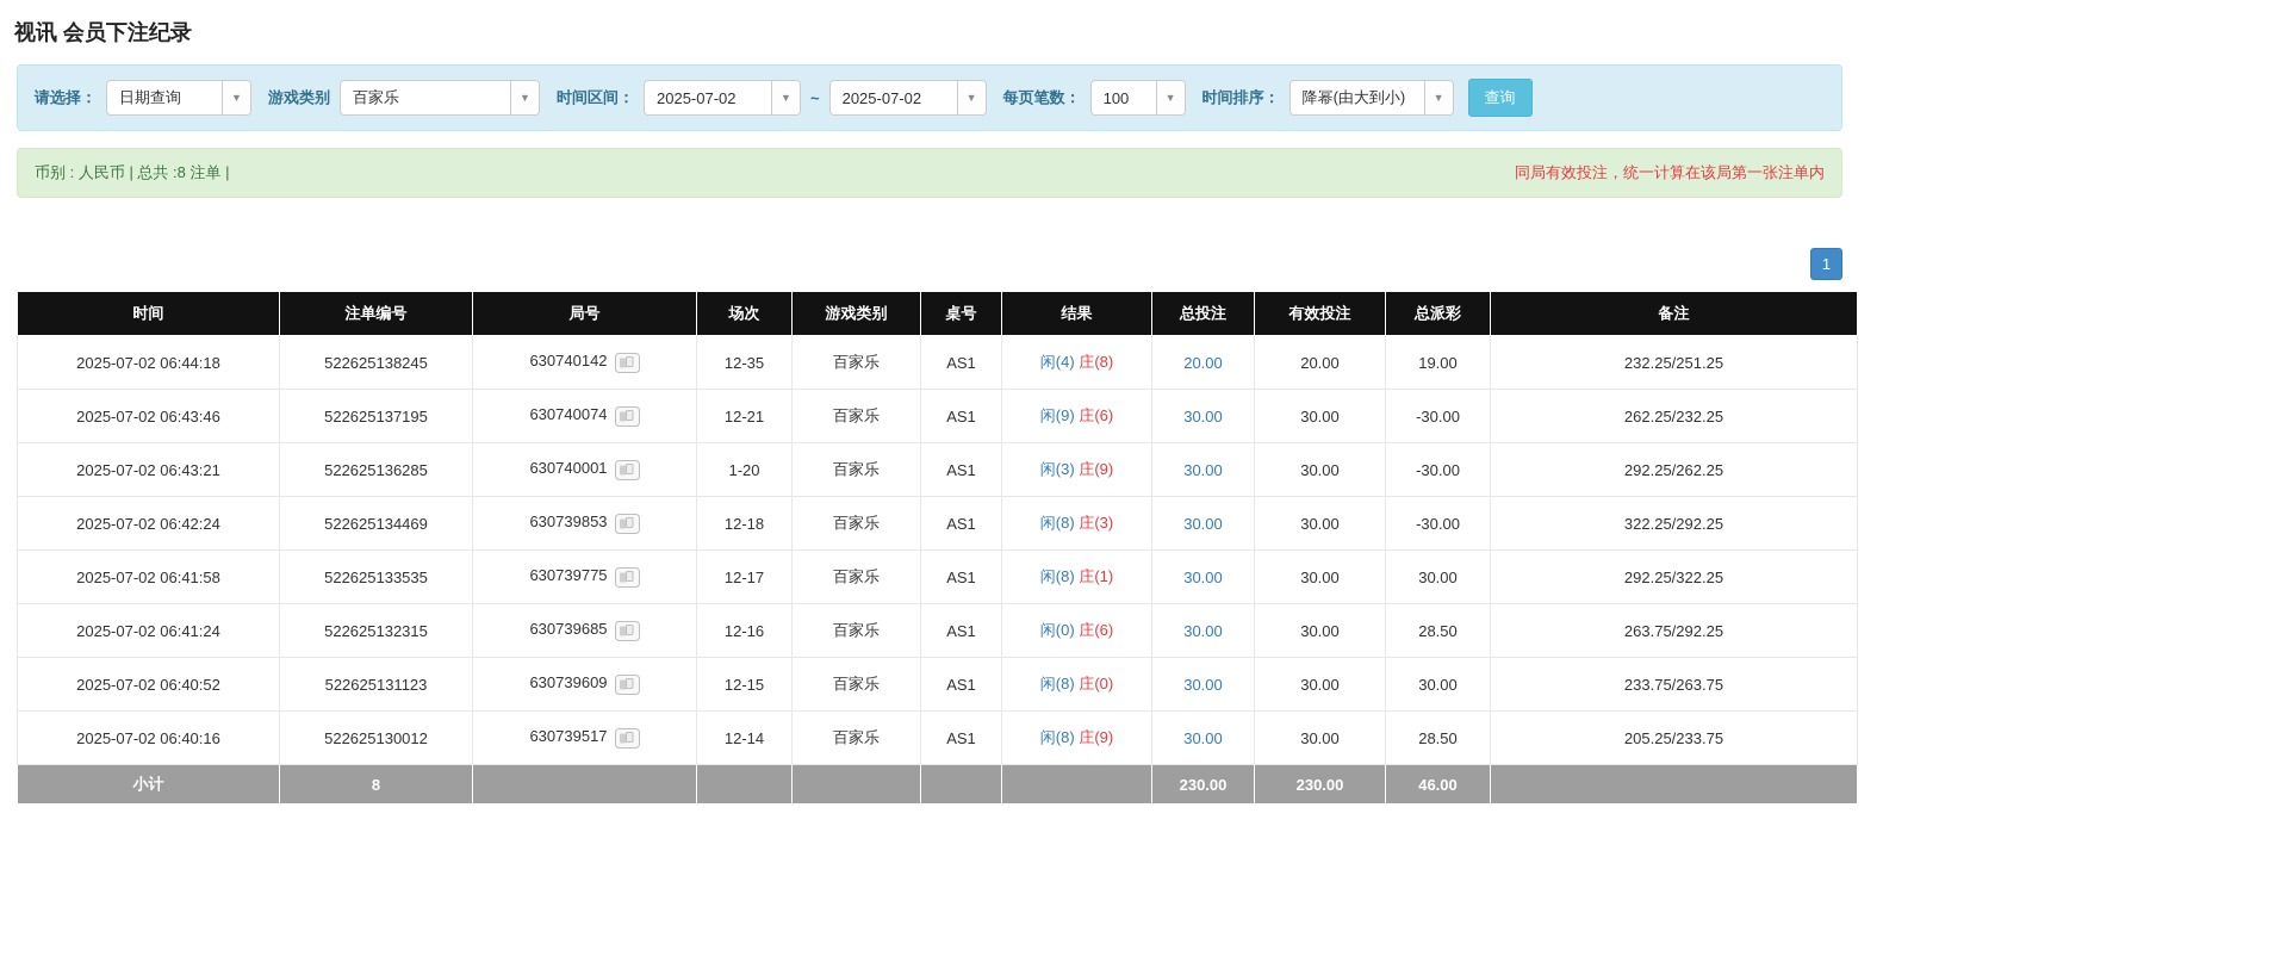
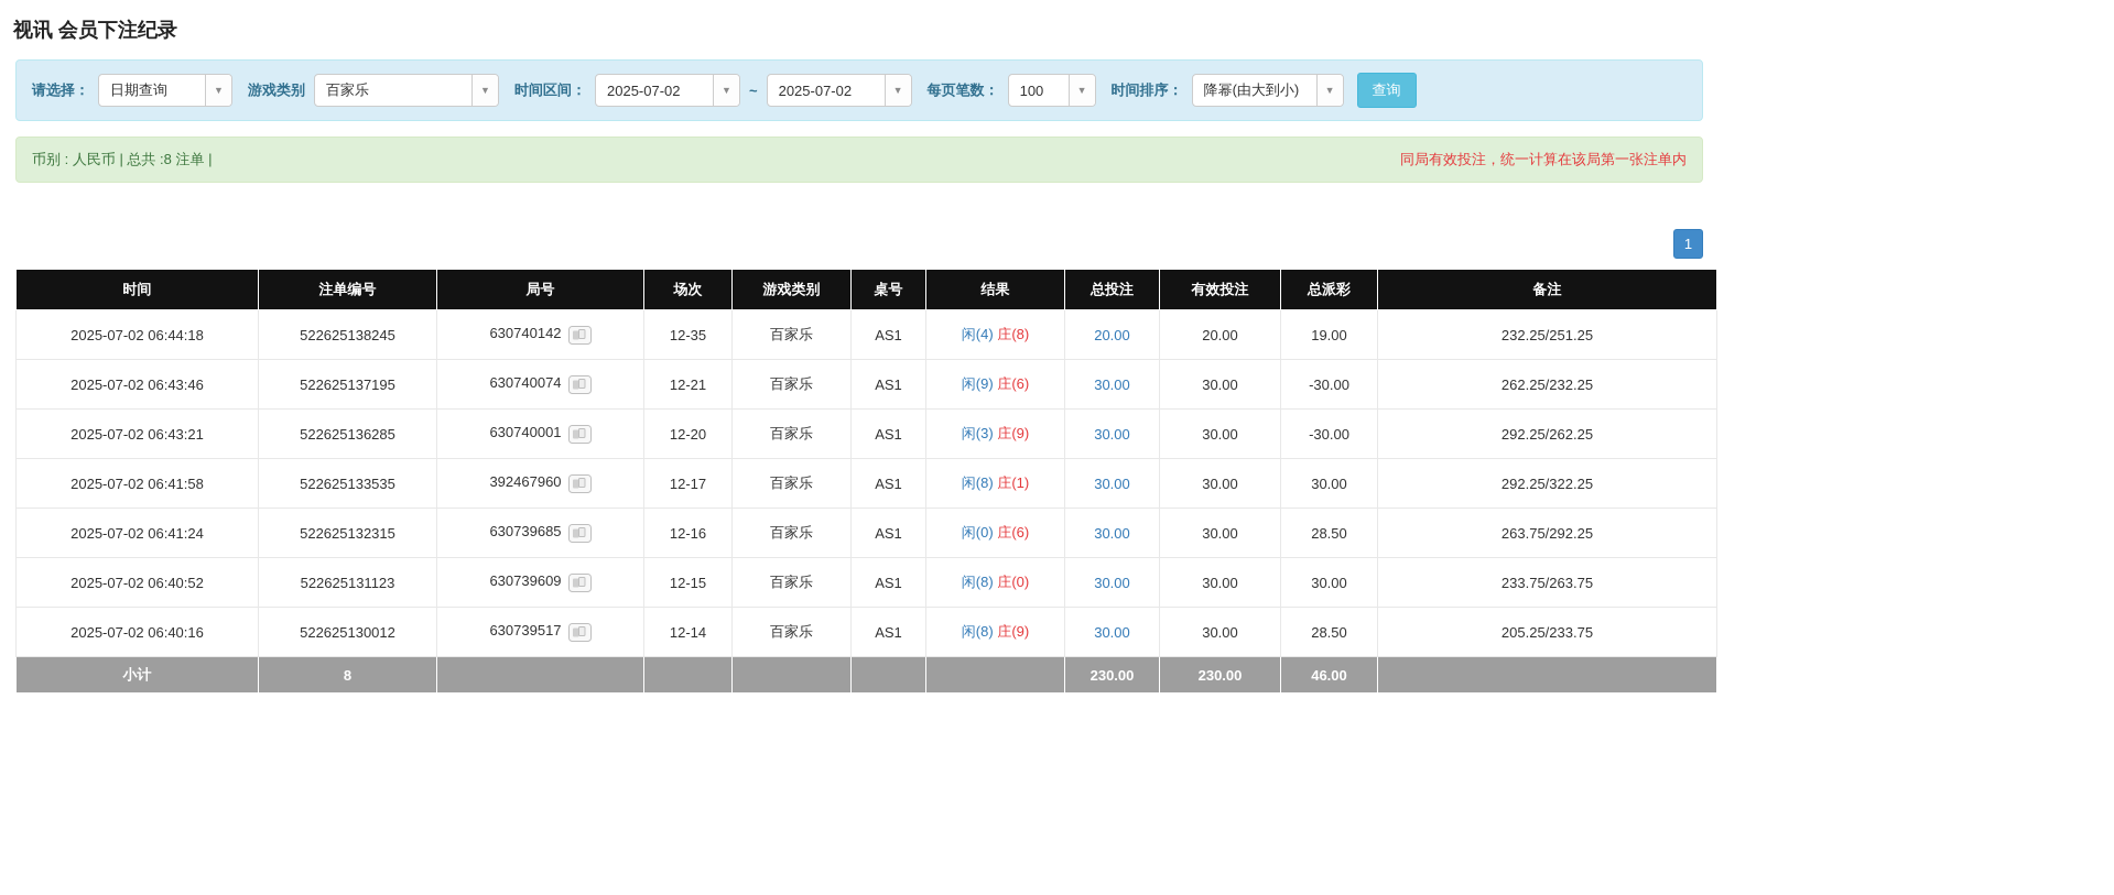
  视讯 会员下注纪录
  请选择：
  日期查询
  ▼
  游戏类别
  百家乐
  ▼
  时间区间：
  2025-07-02
  ▼
  ~
  2025-07-02
  ▼
  每页笔数：
  100
  ▼
  时间排序：
  降幂(由大到小)
  ▼
  查询
  币别 : 人民币 | 总共 :8 注单 |
  同局有效投注，统一计算在该局第一张注单内
  1
  时间	注单编号	局号	场次	游戏类别	桌号	结果	总投注	有效投注	总派彩	备注
  2025-07-02 06:44:18	522625138245	630740142	12-35	百家乐	AS1	闲(4) 庄(8)	20.00	20.00	19.00	232.25/251.25
  2025-07-02 06:43:46	522625137195	630740074	12-21	百家乐	AS1	闲(9) 庄(6)	30.00	30.00	-30.00	262.25/232.25
- 2025-07-02 06:43:21	522625136285	630740001	1-20	百家乐	AS1	闲(3) 庄(9)	30.00	30.00	-30.00	292.25/262.25
+ 2025-07-02 06:43:21	522625136285	630740001	12-20	百家乐	AS1	闲(3) 庄(9)	30.00	30.00	-30.00	292.25/262.25
- 2025-07-02 06:42:24	522625134469	630739853	12-18	百家乐	AS1	闲(8) 庄(3)	30.00	30.00	-30.00	322.25/292.25
- 2025-07-02 06:41:58	522625133535	630739775	12-17	百家乐	AS1	闲(8) 庄(1)	30.00	30.00	30.00	292.25/322.25
+ 2025-07-02 06:41:58	522625133535	392467960	12-17	百家乐	AS1	闲(8) 庄(1)	30.00	30.00	30.00	292.25/322.25
  2025-07-02 06:41:24	522625132315	630739685	12-16	百家乐	AS1	闲(0) 庄(6)	30.00	30.00	28.50	263.75/292.25
  2025-07-02 06:40:52	522625131123	630739609	12-15	百家乐	AS1	闲(8) 庄(0)	30.00	30.00	30.00	233.75/263.75
  2025-07-02 06:40:16	522625130012	630739517	12-14	百家乐	AS1	闲(8) 庄(9)	30.00	30.00	28.50	205.25/233.75
  小计	8						230.00	230.00	46.00
